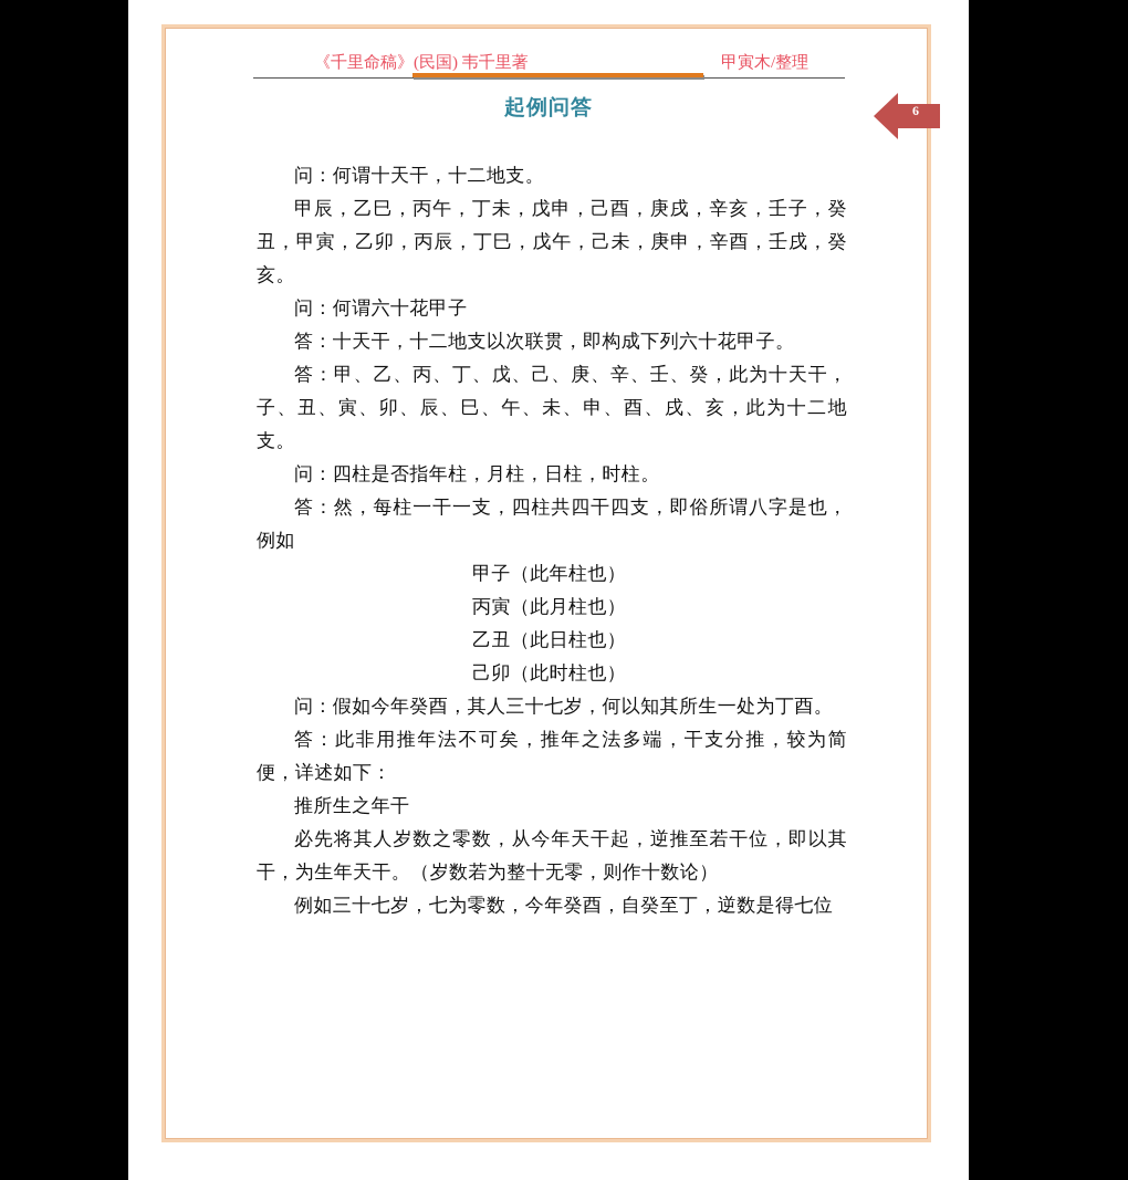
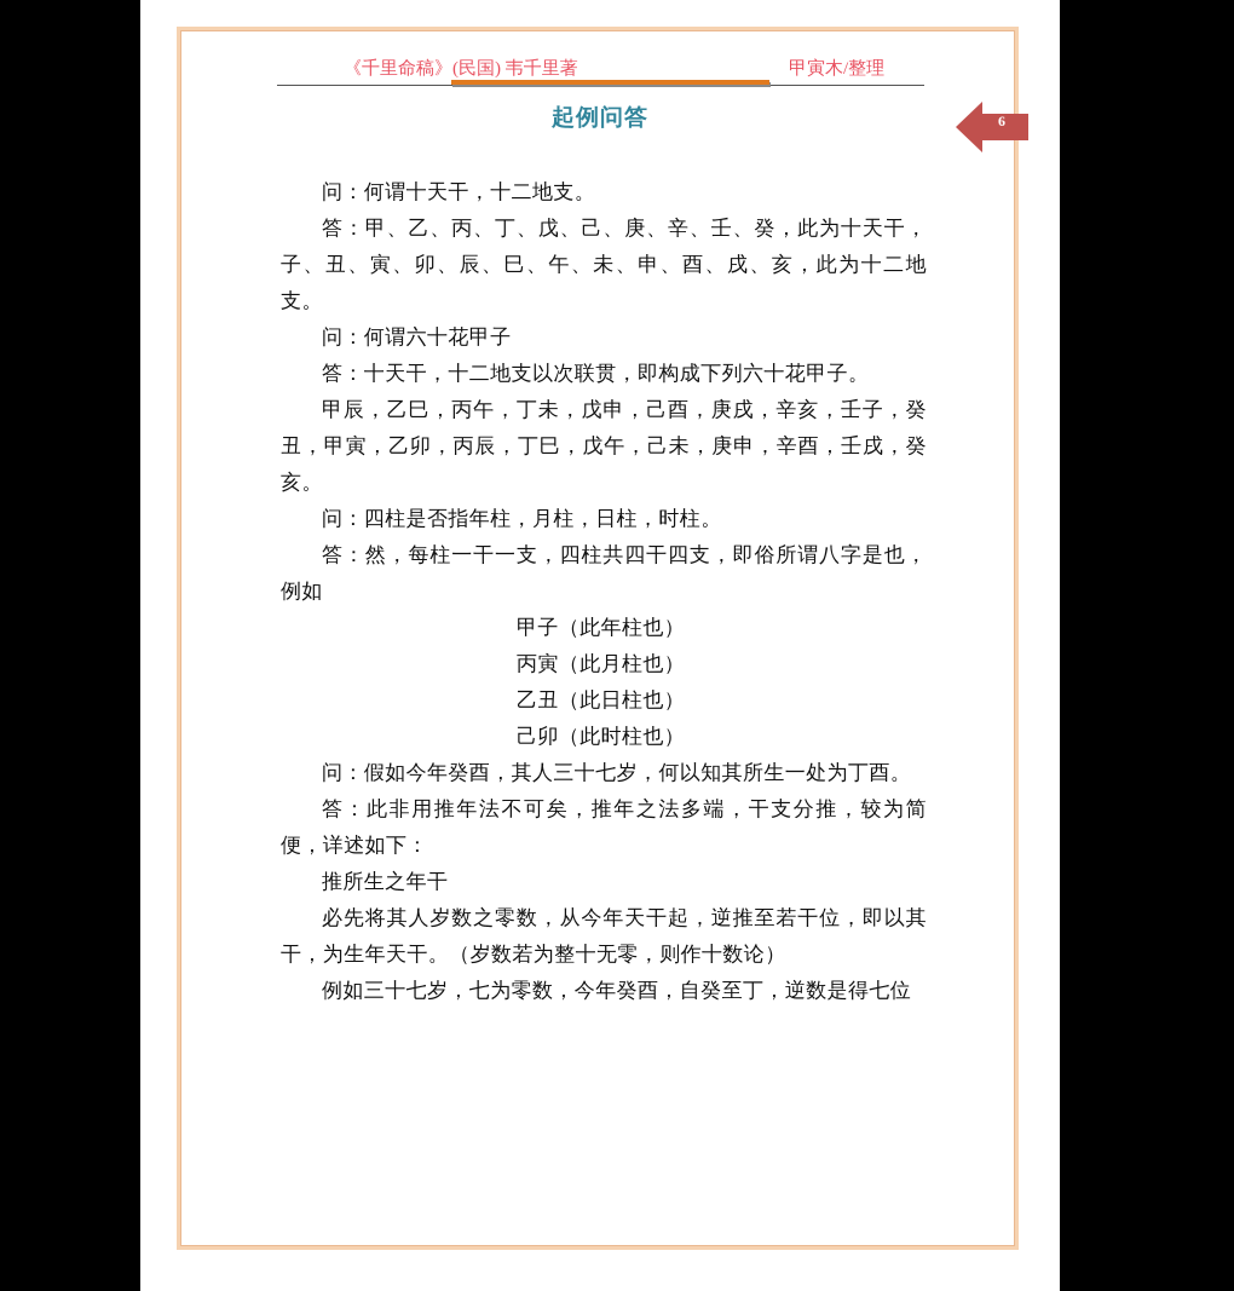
  《千里命稿》(民国) 韦千里著
  甲寅木/整理
  起例问答
  6
  问：何谓十天干，十二地支。
- 甲辰，乙巳，丙午，丁未，戊申，己酉，庚戌，辛亥，壬子，癸丑，甲寅，乙卯，丙辰，丁巳，戊午，己未，庚申，辛酉，壬戌，癸亥。
+ 答：甲、乙、丙、丁、戊、己、庚、辛、壬、癸，此为十天干，子、丑、寅、卯、辰、巳、午、未、申、酉、戌、亥，此为十二地支。
  问：何谓六十花甲子
  答：十天干，十二地支以次联贯，即构成下列六十花甲子。
- 答：甲、乙、丙、丁、戊、己、庚、辛、壬、癸，此为十天干，子、丑、寅、卯、辰、巳、午、未、申、酉、戌、亥，此为十二地支。
+ 甲辰，乙巳，丙午，丁未，戊申，己酉，庚戌，辛亥，壬子，癸丑，甲寅，乙卯，丙辰，丁巳，戊午，己未，庚申，辛酉，壬戌，癸亥。
  问：四柱是否指年柱，月柱，日柱，时柱。
  答：然，每柱一干一支，四柱共四干四支，即俗所谓八字是也，例如
  甲子（此年柱也）
  丙寅（此月柱也）
  乙丑（此日柱也）
  己卯（此时柱也）
  问：假如今年癸酉，其人三十七岁，何以知其所生一处为丁酉。
  答：此非用推年法不可矣，推年之法多端，干支分推，较为简便，详述如下：
  推所生之年干
  必先将其人岁数之零数，从今年天干起，逆推至若干位，即以其干，为生年天干。（岁数若为整十无零，则作十数论）
  例如三十七岁，七为零数，今年癸酉，自癸至丁，逆数是得七位
